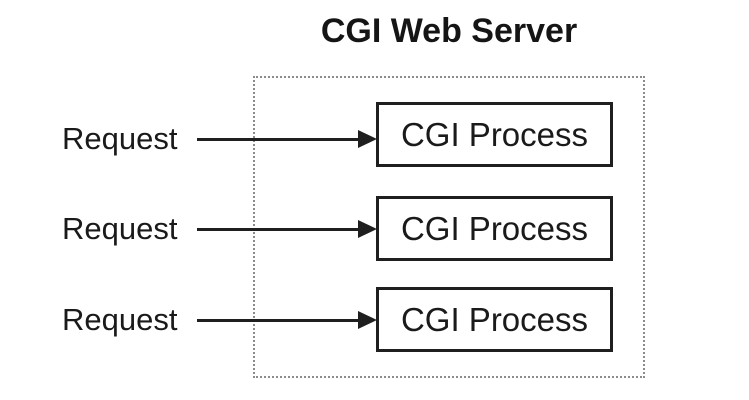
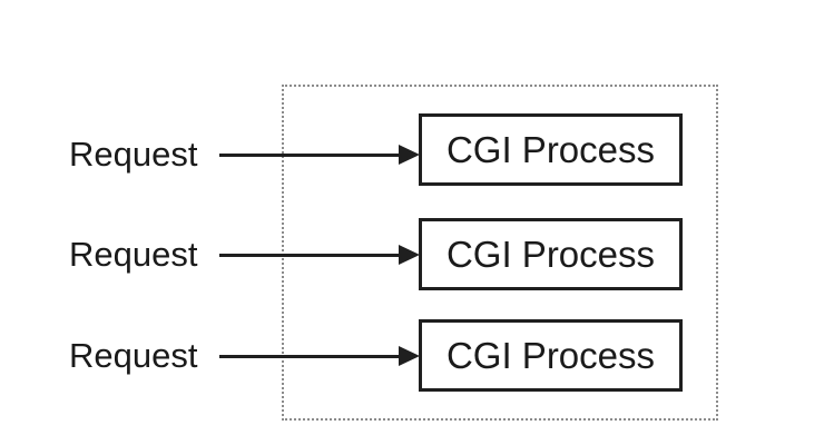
- CGI Web Server
  Request
  CGI Process
  Request
  CGI Process
  Request
  CGI Process
